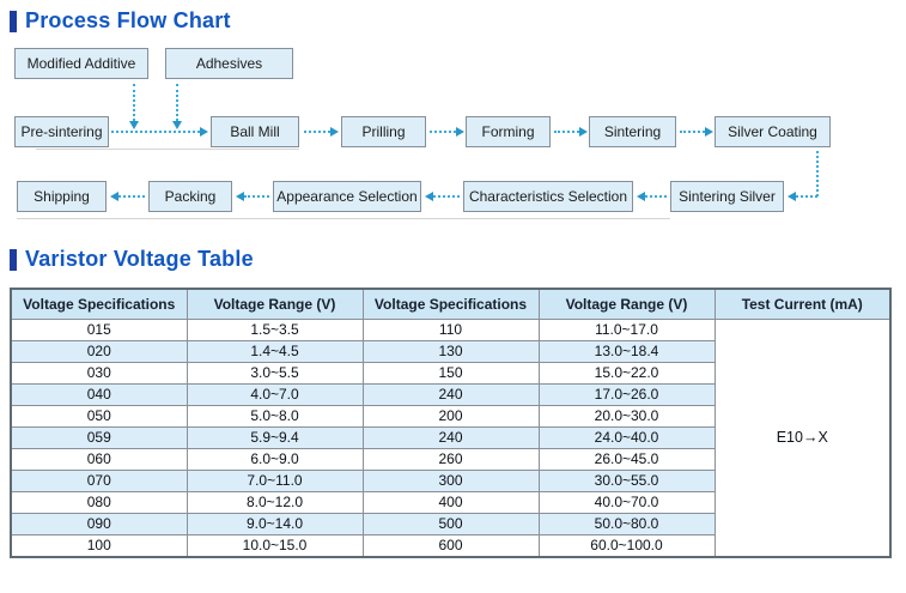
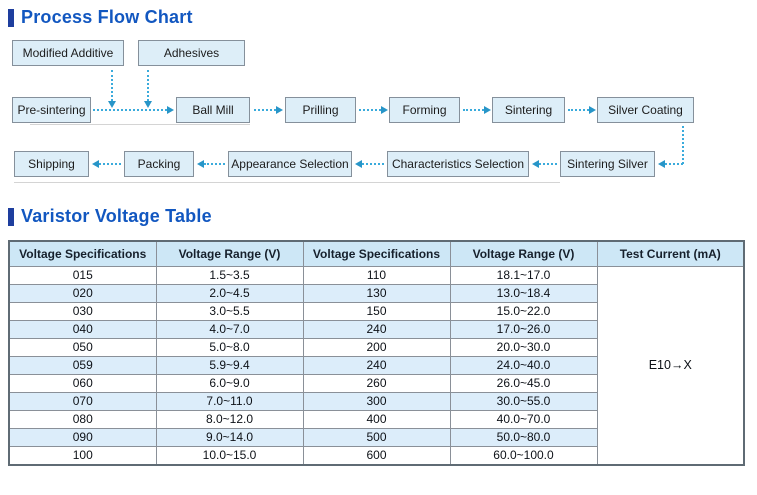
  Process Flow Chart
  Modified Additive
  Adhesives
  Pre-sintering
  Ball Mill
  Prilling
  Forming
  Sintering
  Silver Coating
  Shipping
  Packing
  Appearance Selection
  Characteristics Selection
  Sintering Silver
  Varistor Voltage Table
  Voltage Specifications	Voltage Range (V)	Voltage Specifications	Voltage Range (V)	Test Current (mA)
- 015	1.5~3.5	110	11.0~17.0	E10→X
+ 015	1.5~3.5	110	18.1~17.0	E10→X
- 020	1.4~4.5	130	13.0~18.4
+ 020	2.0~4.5	130	13.0~18.4
  030	3.0~5.5	150	15.0~22.0
  040	4.0~7.0	240	17.0~26.0
  050	5.0~8.0	200	20.0~30.0
  059	5.9~9.4	240	24.0~40.0
  060	6.0~9.0	260	26.0~45.0
  070	7.0~11.0	300	30.0~55.0
  080	8.0~12.0	400	40.0~70.0
  090	9.0~14.0	500	50.0~80.0
  100	10.0~15.0	600	60.0~100.0
